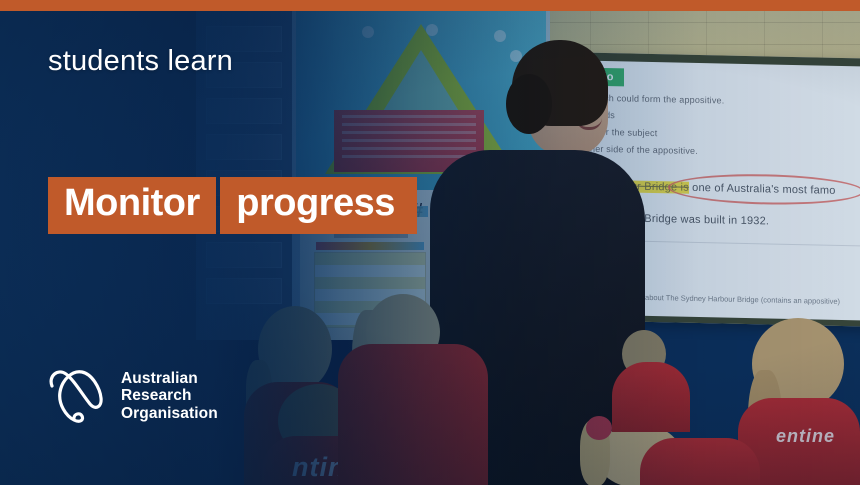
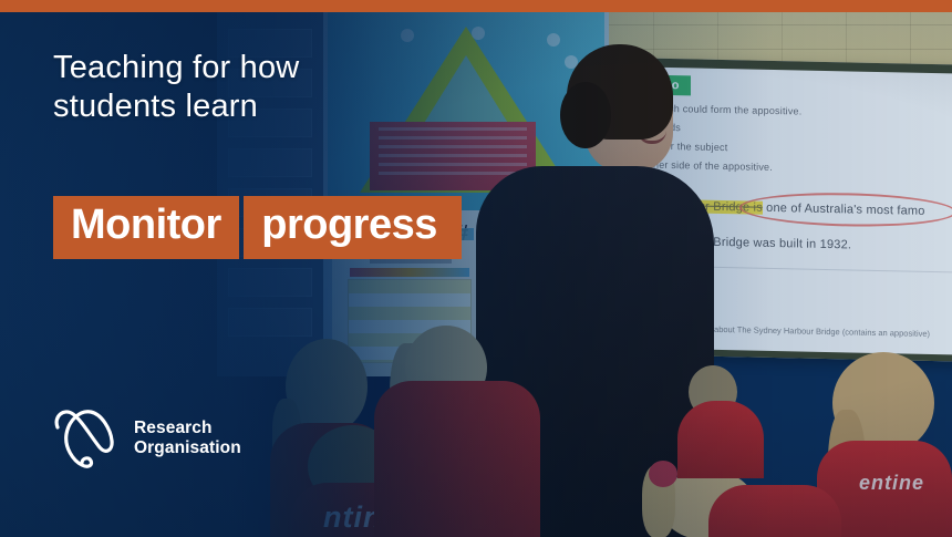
+ Teaching for how
  students learn
  Monitor progress
- Australian
  Research
  Organisation
